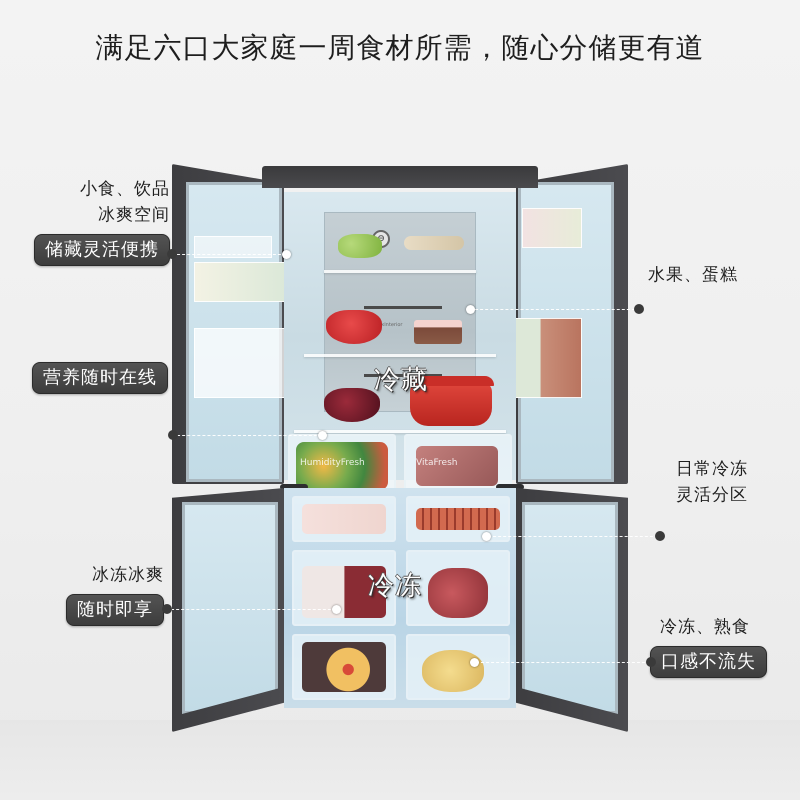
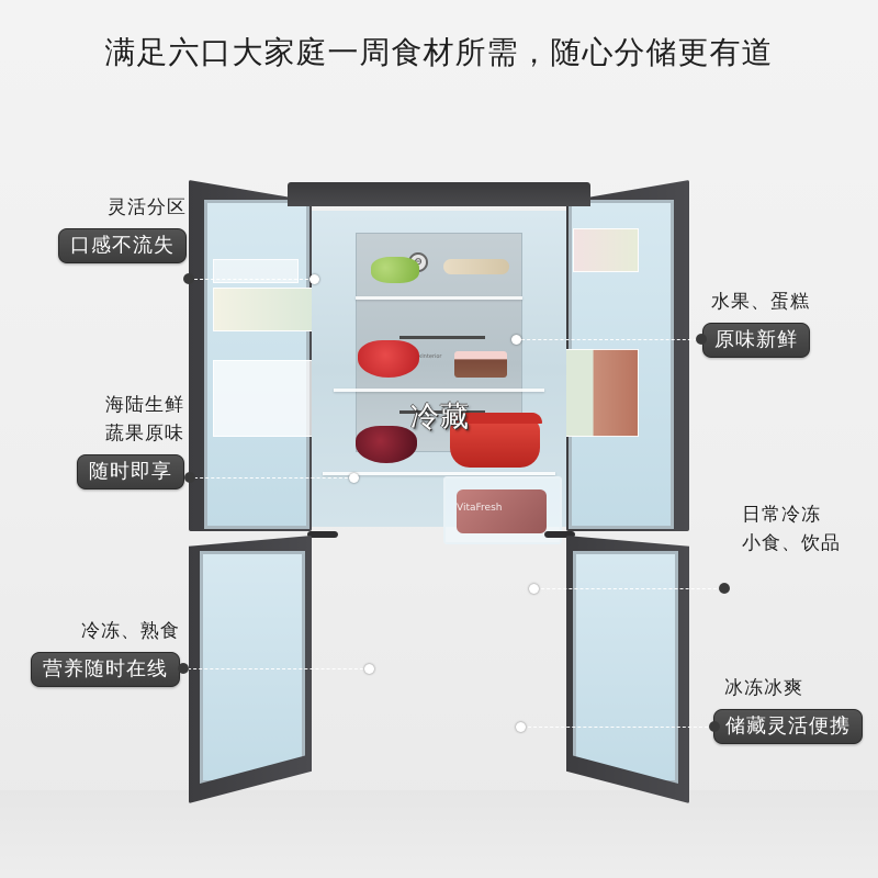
  满足六口大家庭一周食材所需，随心分储更有道
  ⊖
  冷藏
- HumidityFresh
  VitaFresh
- 冷冻
- 小食、饮品
+ 灵活分区
- 冰爽空间
- 储藏灵活便携
+ 口感不流失
+ 海陆生鲜
+ 蔬果原味
- 营养随时在线
+ 随时即享
- 冰冻冰爽
+ 冷冻、熟食
- 随时即享
+ 营养随时在线
  水果、蛋糕
+ 原味新鲜
  日常冷冻
- 灵活分区
+ 小食、饮品
- 冷冻、熟食
+ 冰冻冰爽
- 口感不流失
+ 储藏灵活便携
